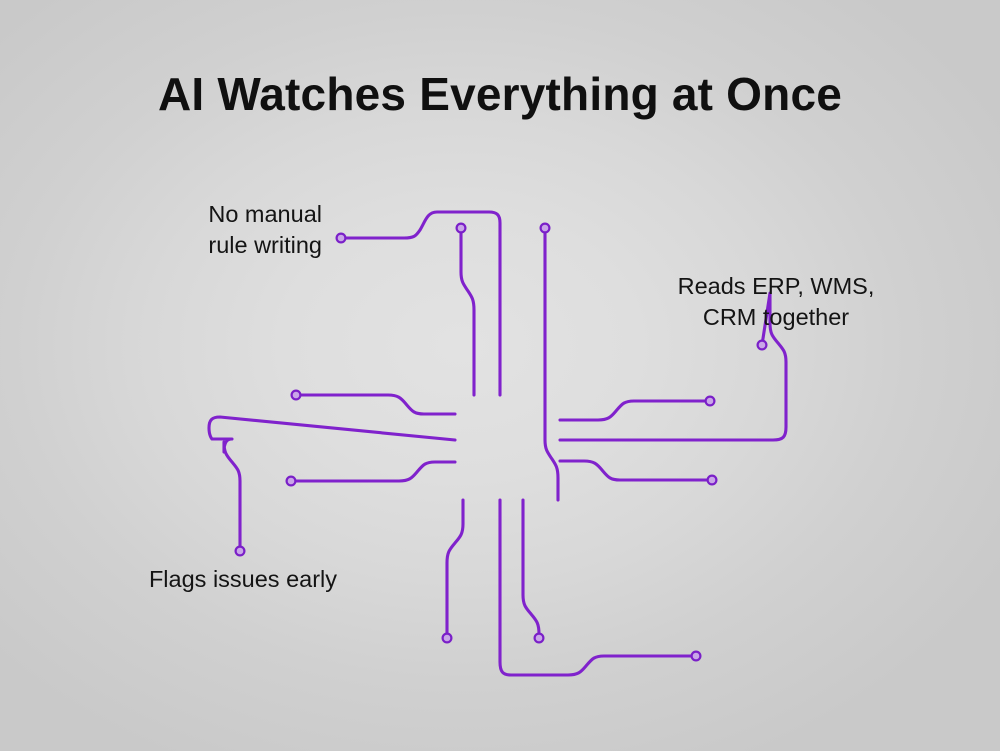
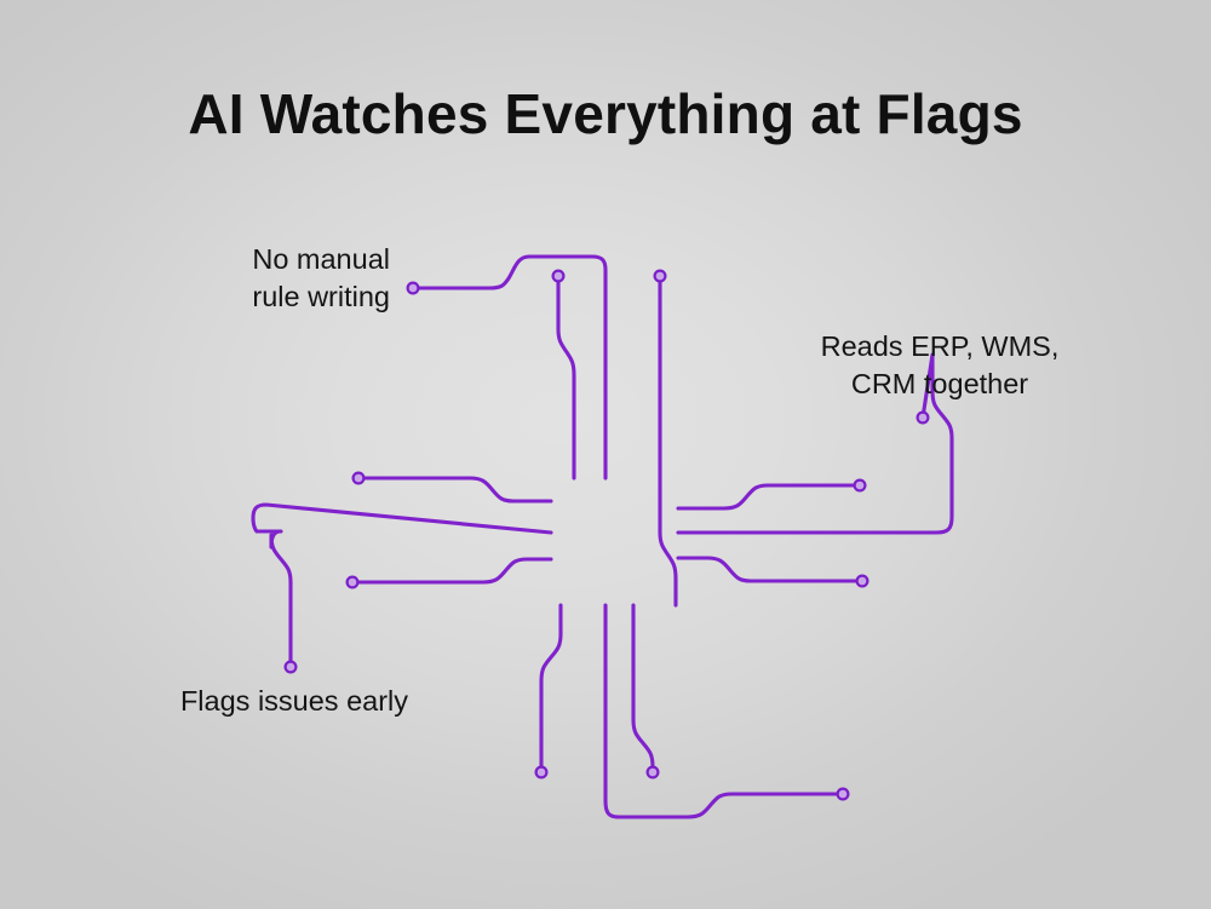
- AI Watches Everything at Once
+ AI Watches Everything at Flags
  No manual rule writing
  Reads ERP, WMS, CRM together
  Flags issues early
